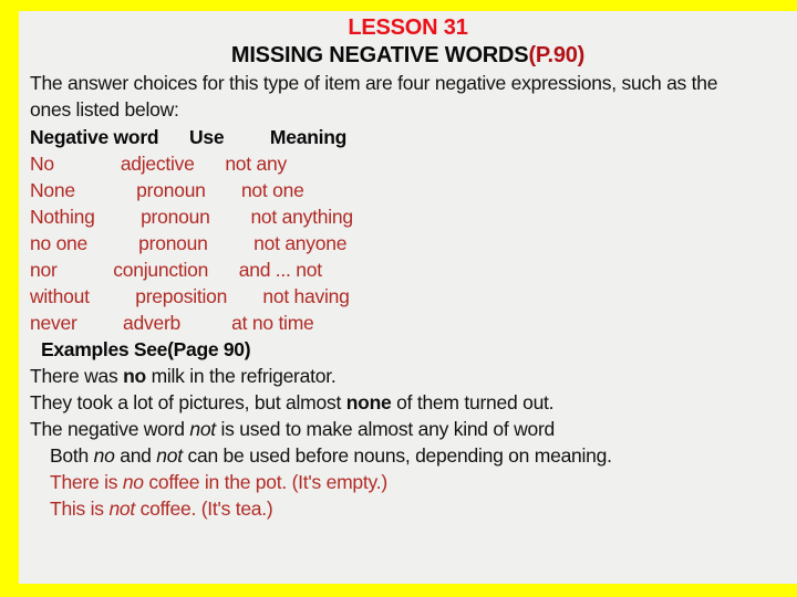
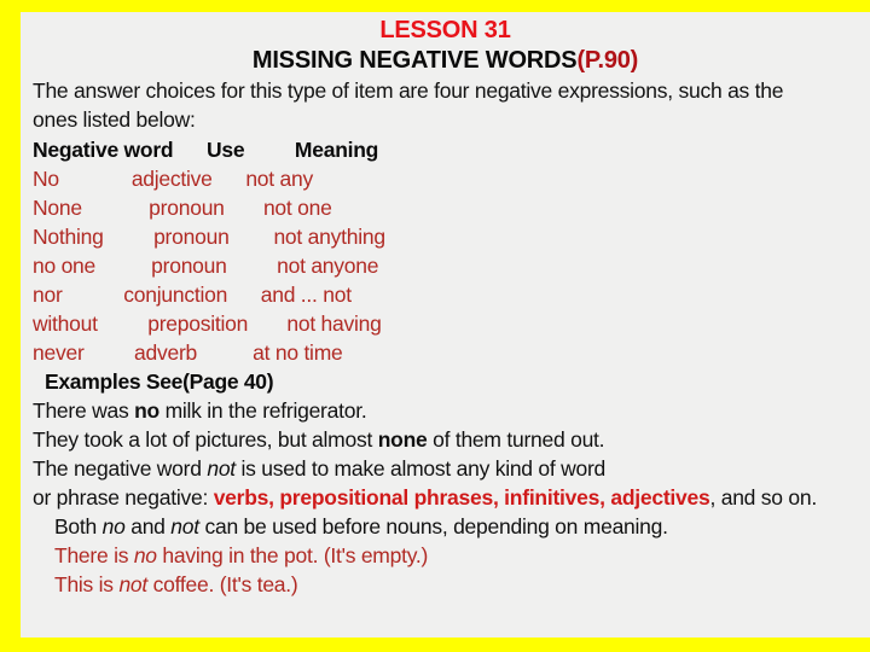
  LESSON 31
  MISSING NEGATIVE WORDS(P.90)
  The answer choices for this type of item are four negative expressions, such as the
  ones listed below:
  Negative word Use Meaning
  No adjective not any
  None pronoun not one
  Nothing pronoun not anything
  no one pronoun not anyone
  nor conjunction and ... not
  without preposition not having
  never adverb at no time
- Examples See(Page 90)
+ Examples See(Page 40)
  There was no milk in the refrigerator.
  They took a lot of pictures, but almost none of them turned out.
  The negative word not is used to make almost any kind of word
+ or phrase negative: verbs, prepositional phrases, infinitives, adjectives, and so on.
  Both no and not can be used before nouns, depending on meaning.
- There is no coffee in the pot. (It's empty.)
+ There is no having in the pot. (It's empty.)
  This is not coffee. (It's tea.)
